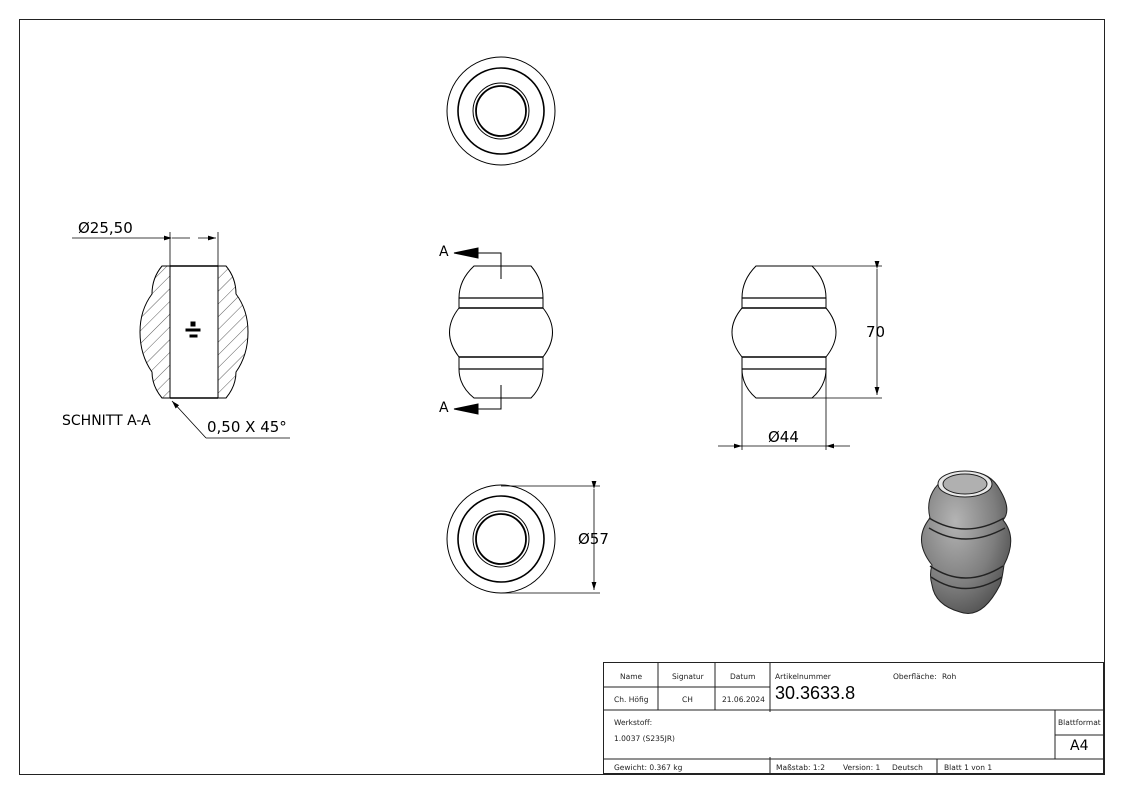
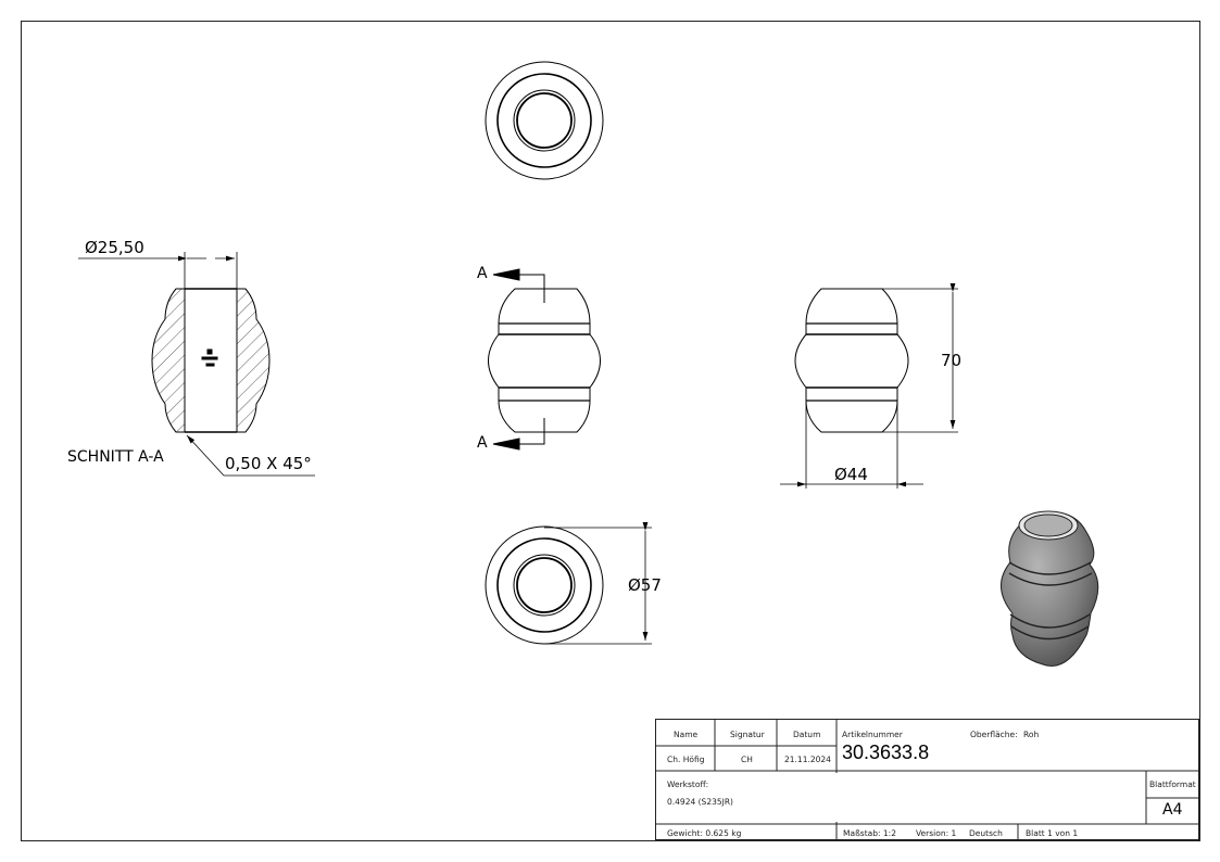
  Ø25,50
  SCHNITT A-A
  0,50 X 45°
  A
  A
  70
  Ø44
  Ø57
  Name
  Signatur
  Datum
  Ch. Höfig
  CH
- 21.06.2024
+ 21.11.2024
  Artikelnummer
  30.3633.8
  Oberfläche:
  Roh
  Werkstoff:
- 1.0037 (S235JR)
+ 0.4924 (S235JR)
  Blattformat
  A4
- Gewicht: 0.367 kg
+ Gewicht: 0.625 kg
  Maßstab: 1:2
  Version: 1
  Deutsch
  Blatt 1 von 1
